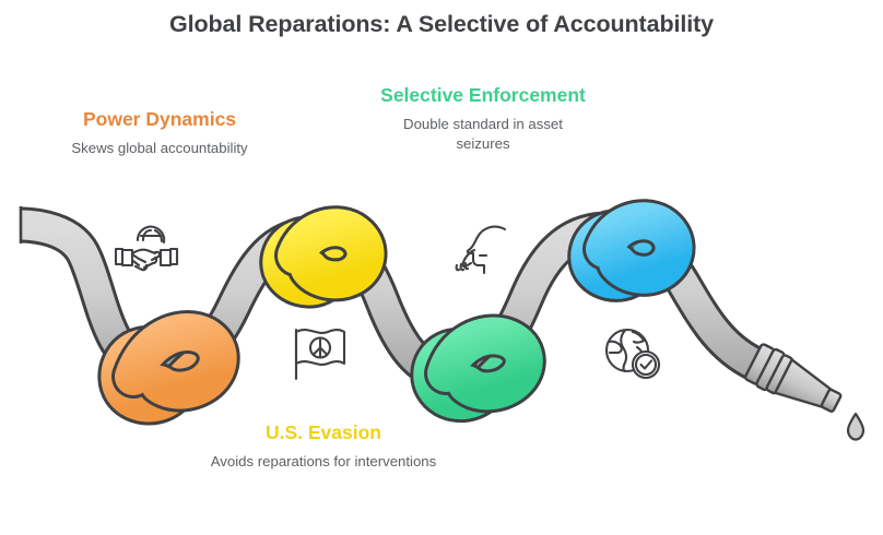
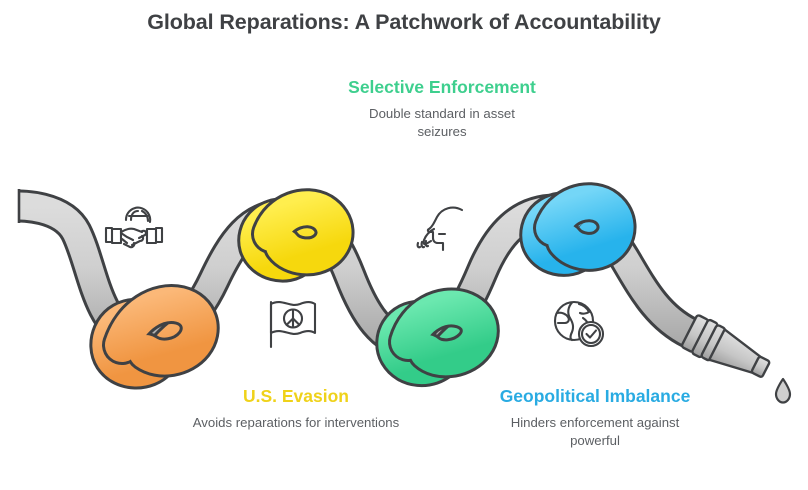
- Global Reparations: A Selective of Accountability
+ Global Reparations: A Patchwork of Accountability
- Power Dynamics
- Skews global accountability
  Selective Enforcement
  Double standard in asset seizures
  U.S. Evasion
  Avoids reparations for interventions
+ Geopolitical Imbalance
+ Hinders enforcement against powerful
